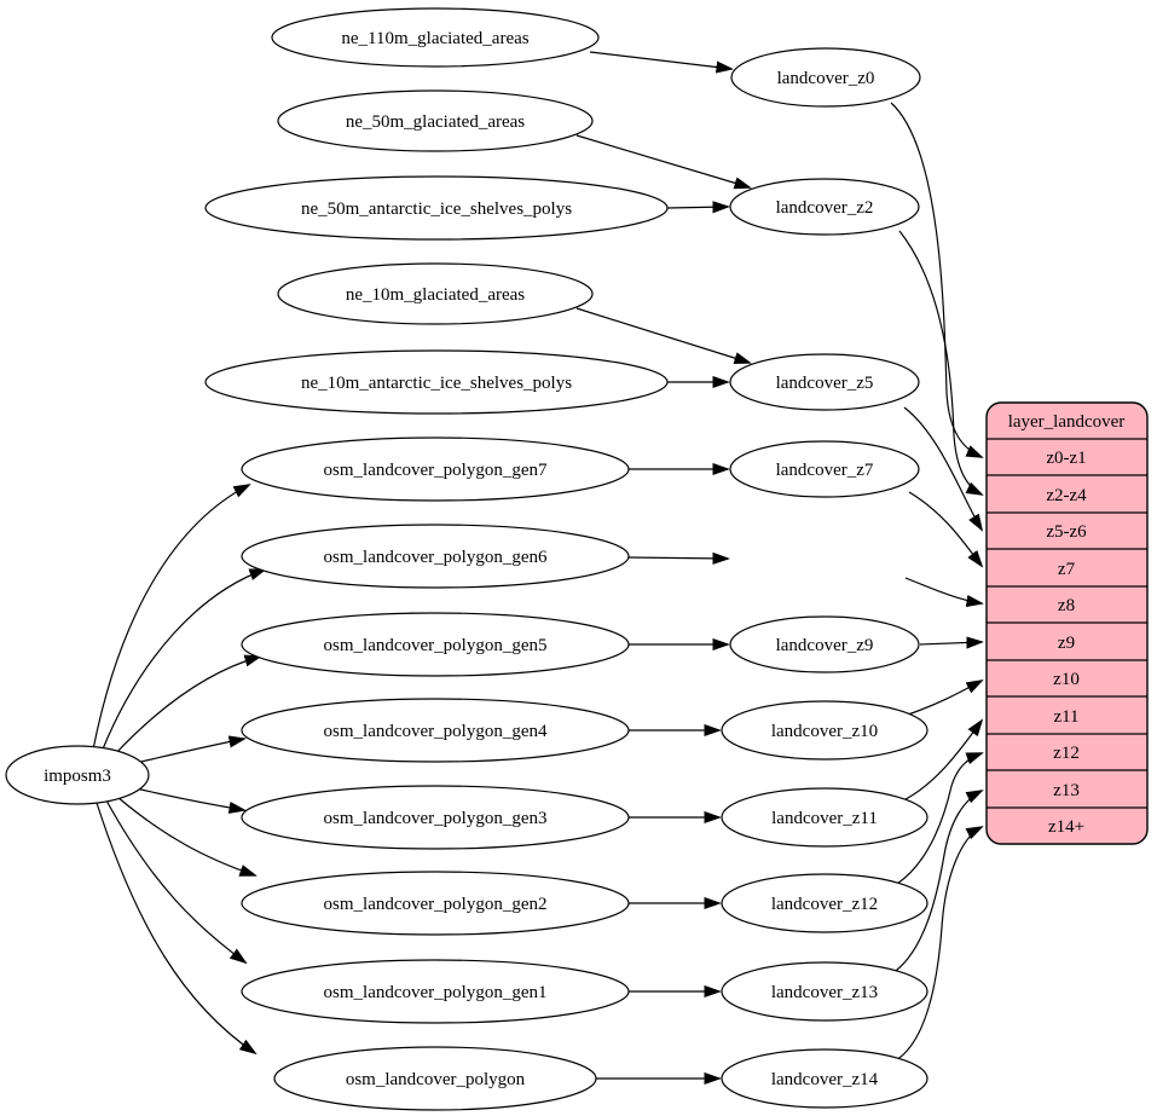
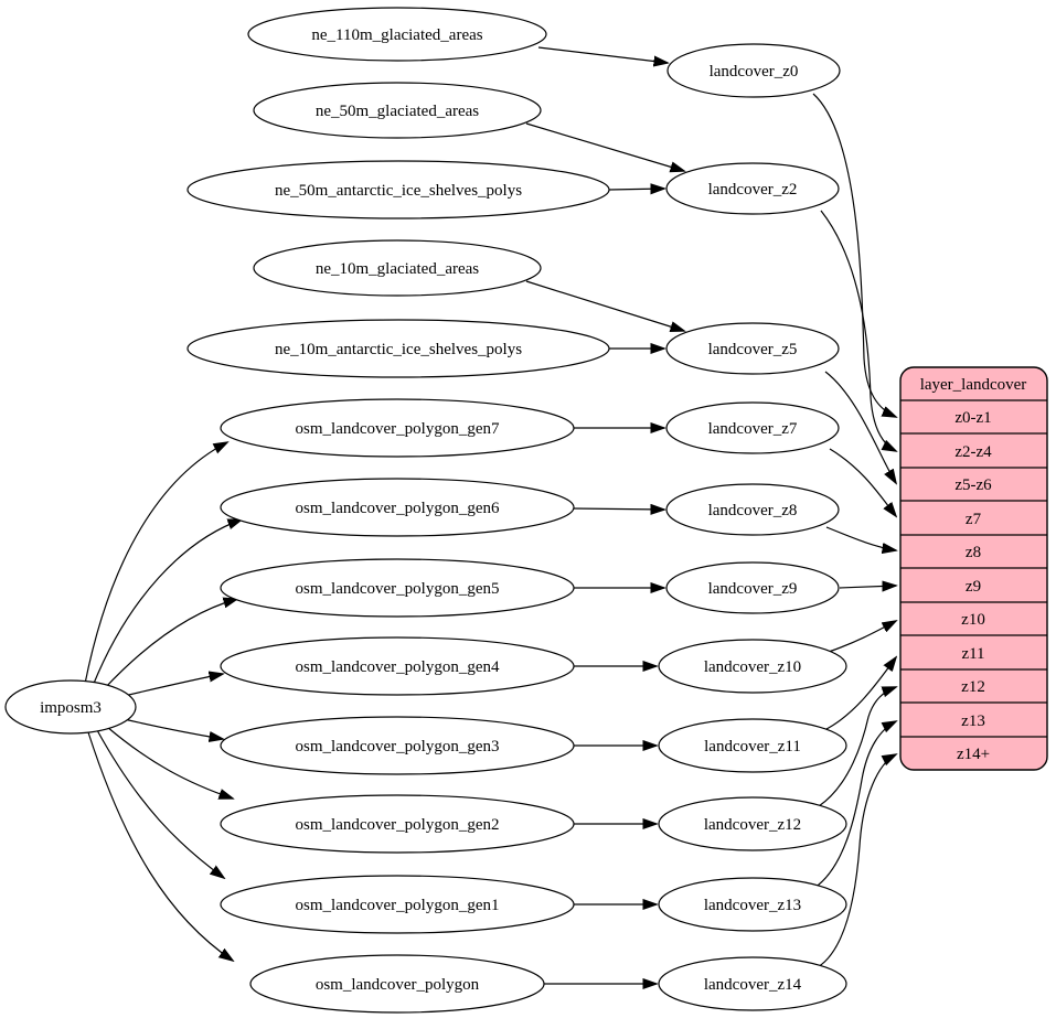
  ne_110m_glaciated_areas
  landcover_z0
  ne_50m_glaciated_areas
  ne_50m_antarctic_ice_shelves_polys
  landcover_z2
  ne_10m_glaciated_areas
  ne_10m_antarctic_ice_shelves_polys
  landcover_z5
  osm_landcover_polygon_gen7
  landcover_z7
  osm_landcover_polygon_gen6
+ landcover_z8
  osm_landcover_polygon_gen5
  landcover_z9
  osm_landcover_polygon_gen4
  landcover_z10
  imposm3
  osm_landcover_polygon_gen3
  landcover_z11
  osm_landcover_polygon_gen2
  landcover_z12
  osm_landcover_polygon_gen1
  landcover_z13
  osm_landcover_polygon
  landcover_z14
  layer_landcover
  z0-z1
  z2-z4
  z5-z6
  z7
  z8
  z9
  z10
  z11
  z12
  z13
  z14+
